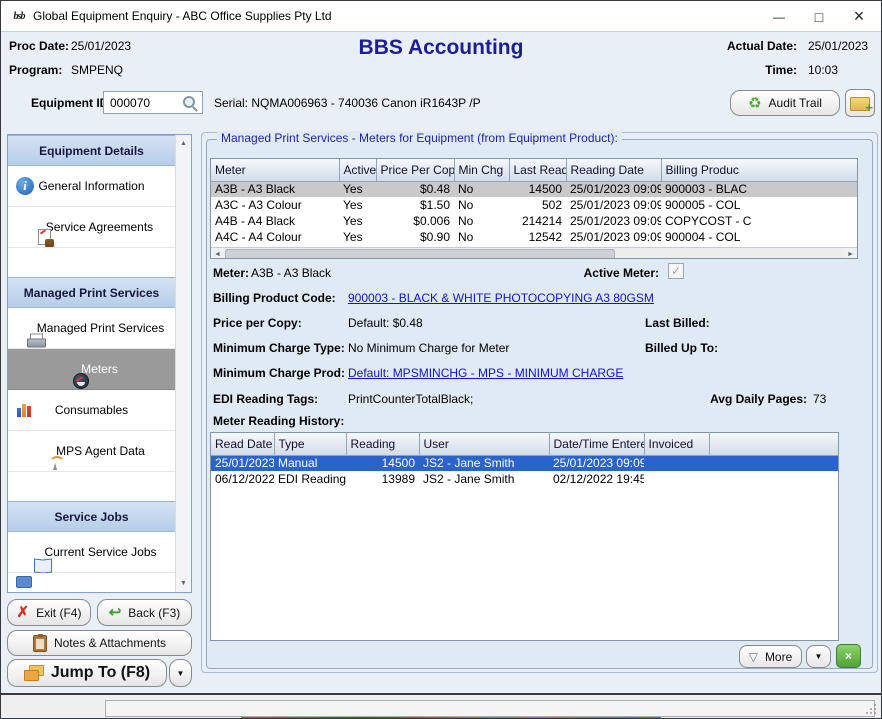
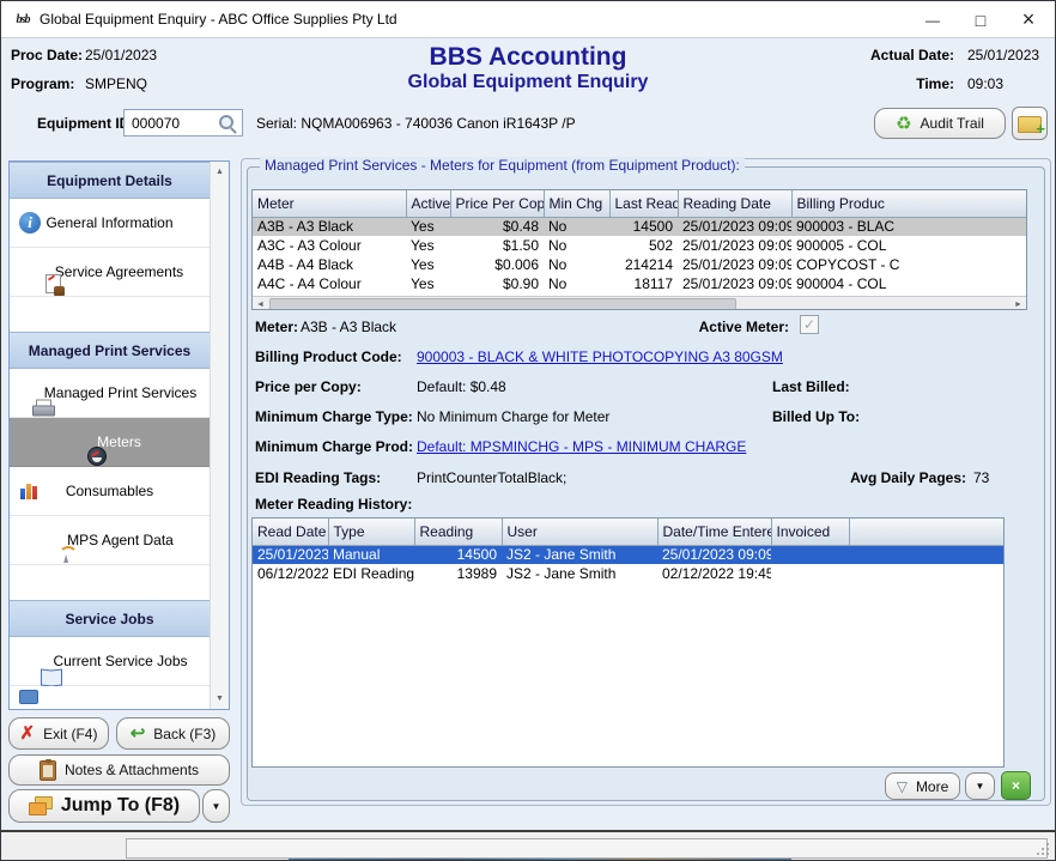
  bsb
  Global Equipment Enquiry - ABC Office Supplies Pty Ltd
  —
  □
  ×
  Proc Date:
  25/01/2023
  Program:
  SMPENQ
  BBS Accounting
+ Global Equipment Enquiry
  Actual Date:
  25/01/2023
  Time:
- 10:03
+ 09:03
  Equipment I
  000070
  Serial: NQMA006963 - 740036 Canon iR1643P /P
  ♻
  Audit Trail
  Equipment Details
  i
  General Information
  Service Agreements
  Managed Print Services
  Managed Print Services
  Meters
  Consumables
  MPS Agent Data
  Service Jobs
  Current Service Jobs
  Managed Print Services - Meters for Equipment (from Equipment Product):
  Meter	Active	Price Per Cop	Min Chg	Last Read	Reading Date	Billing Produc
  A3B - A3 Black	Yes	$0.48	No	14500	25/01/2023 09:09	900003 - BLAC
  A3C - A3 Colour	Yes	$1.50	No	502	25/01/2023 09:09	900005 - COL
  A4B - A4 Black	Yes	$0.006	No	214214	25/01/2023 09:09	COPYCOST - C
- A4C - A4 Colour	Yes	$0.90	No	12542	25/01/2023 09:09	900004 - COL
+ A4C - A4 Colour	Yes	$0.90	No	18117	25/01/2023 09:09	900004 - COL
  Meter:
  A3B - A3 Black
  Active Meter:
  ✓
  Billing Product Code:
  900003 - BLACK & WHITE PHOTOCOPYING A3 80GSM
  Price per Copy:
  Default: $0.48
  Last Billed:
  Minimum Charge Type:
  No Minimum Charge for Meter
  Billed Up To:
  Minimum Charge Prod:
  Default: MPSMINCHG - MPS - MINIMUM CHARGE
  EDI Reading Tags:
  PrintCounterTotalBlack;
  Avg Daily Pages:
  73
  Meter Reading History:
  Read Date	Type	Reading	User	Date/Time Enter	Invoiced
  25/01/2023	Manual	14500	JS2 - Jane Smith	25/01/2023 09:09
  06/12/2022	EDI Reading	13989	JS2 - Jane Smith	02/12/2022 19:45
  ▽
  More
  ▼
  ×
  ✗
  Exit (F4)
  ↩
  Back (F3)
  Notes & Attachments
  Jump To (F8)
  ▼
